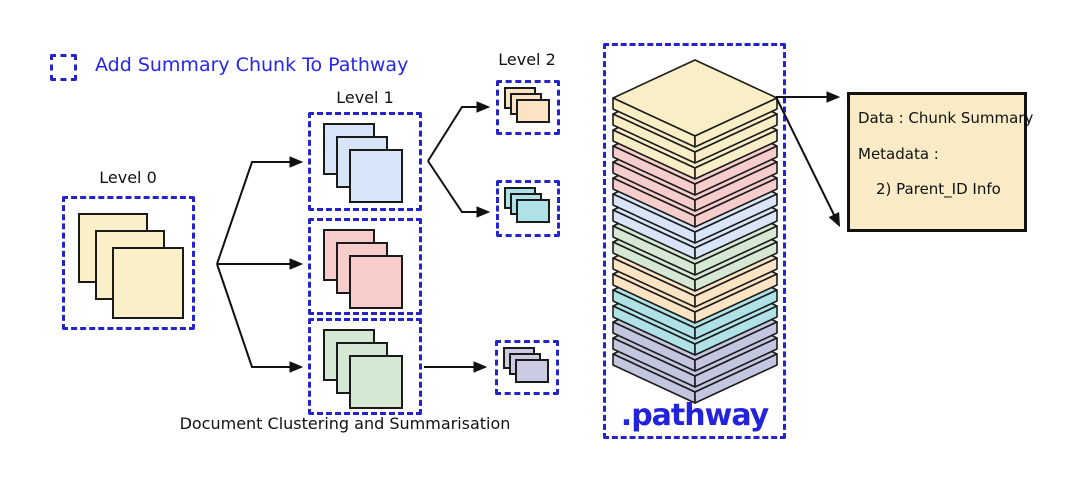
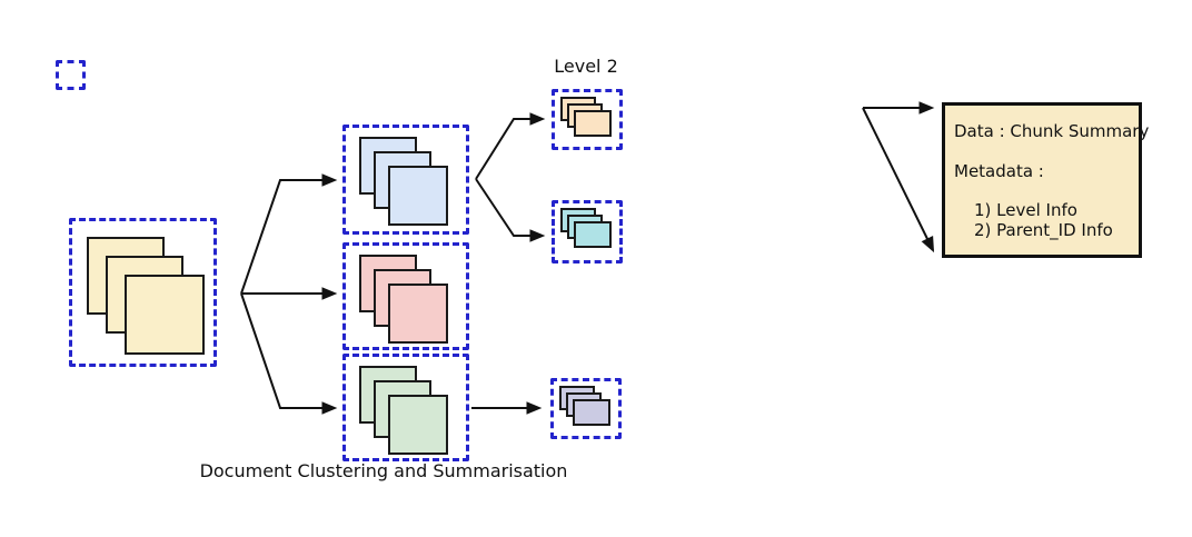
- Add Summary Chunk To Pathway
- Level 0
- Level 1
  Level 2
  Document Clustering and Summarisation
- .pathway
  Data : Chunk Summa
  Metadata :
+ 1) Level Info
  2) Parent_ID Info
